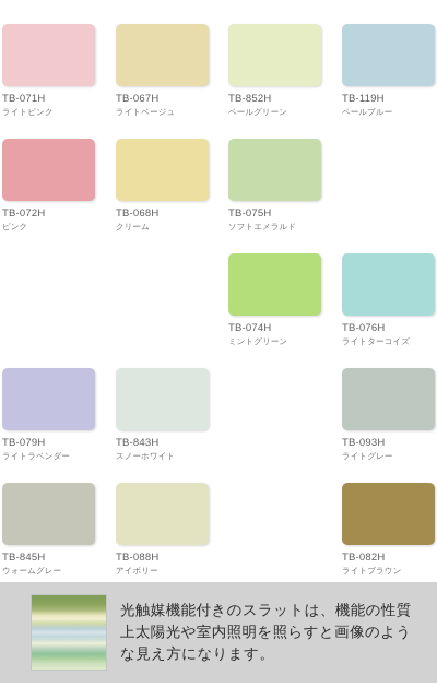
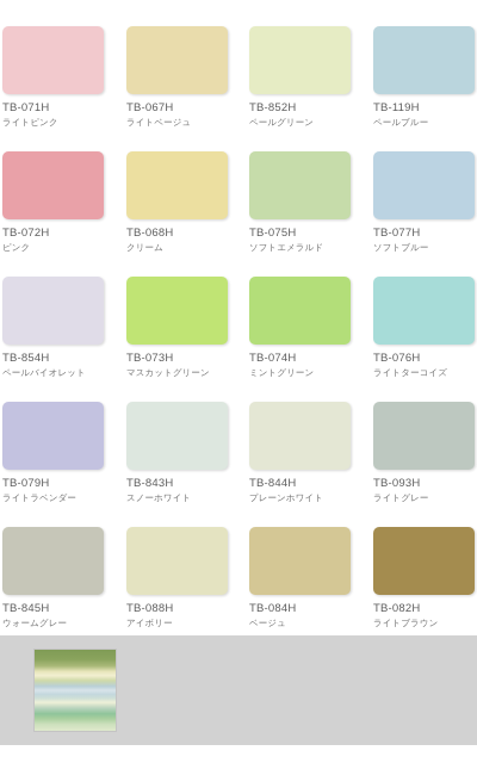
  TB-071H
  ライトピンク
  TB-067H
  ライトベージュ
  TB-852H
  ペールグリーン
  TB-119H
  ペールブルー
  TB-072H
  ピンク
  TB-068H
  クリーム
  TB-075H
  ソフトエメラルド
+ TB-077H
+ ソフトブルー
+ TB-854H
+ ペールバイオレット
+ TB-073H
+ マスカットグリーン
  TB-074H
  ミントグリーン
  TB-076H
  ライトターコイズ
  TB-079H
  ライトラベンダー
  TB-843H
  スノーホワイト
+ TB-844H
+ プレーンホワイト
  TB-093H
  ライトグレー
  TB-845H
  ウォームグレー
  TB-088H
  アイボリー
+ TB-084H
+ ベージュ
  TB-082H
  ライトブラウン
- 光触媒機能付きのスラットは、機能の性質上太陽光や室内照明を照らすと画像のような見え方になります。
